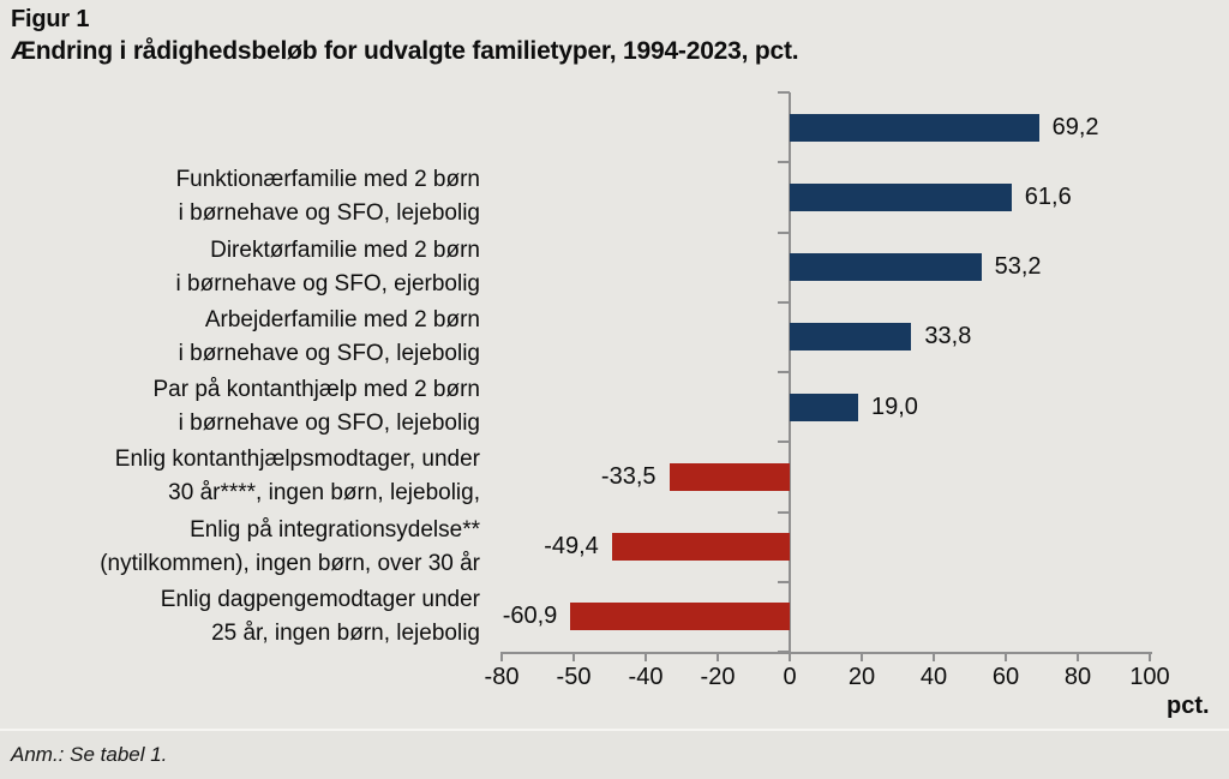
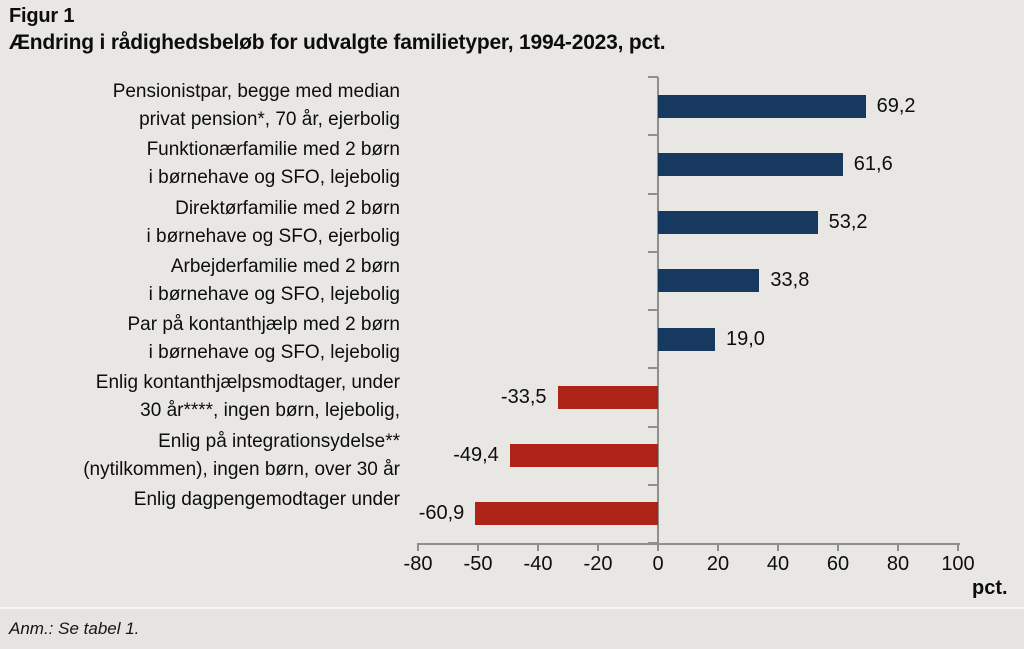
  Figur 1
  Ændring i rådighedsbeløb for udvalgte familietyper, 1994-2023, pct.
  pct.
  -80
  -50
  -40
  -20
  0
  20
  40
  60
  80
  100
  69,2
+ Pensionistpar, begge med median
+ privat pension*, 70 år, ejerbolig
  61,6
  Funktionærfamilie med 2 børn
  i børnehave og SFO, lejebolig
  53,2
  Direktørfamilie med 2 børn
  i børnehave og SFO, ejerbolig
  33,8
  Arbejderfamilie med 2 børn
  i børnehave og SFO, lejebolig
  19,0
  Par på kontanthjælp med 2 børn
  i børnehave og SFO, lejebolig
  -33,5
  Enlig kontanthjælpsmodtager, under
  30 år****, ingen børn, lejebolig,
  -49,4
  Enlig på integrationsydelse**
  (nytilkommen), ingen børn, over 30 år
  -60,9
  Enlig dagpengemodtager under
- 25 år, ingen børn, lejebolig
  Anm.: Se tabel 1.
